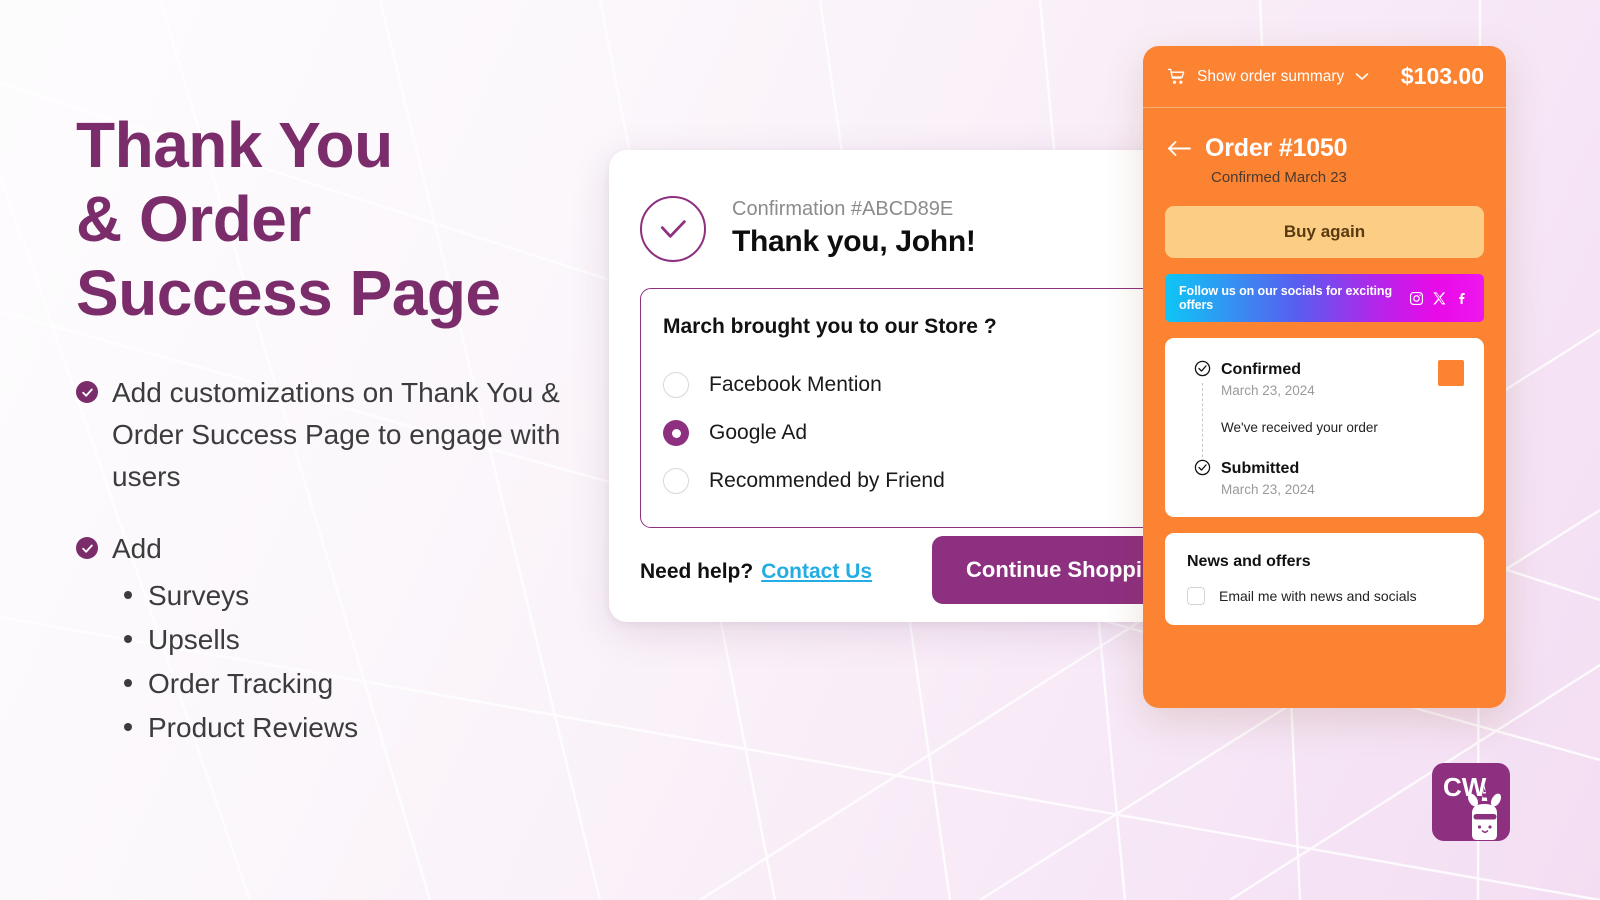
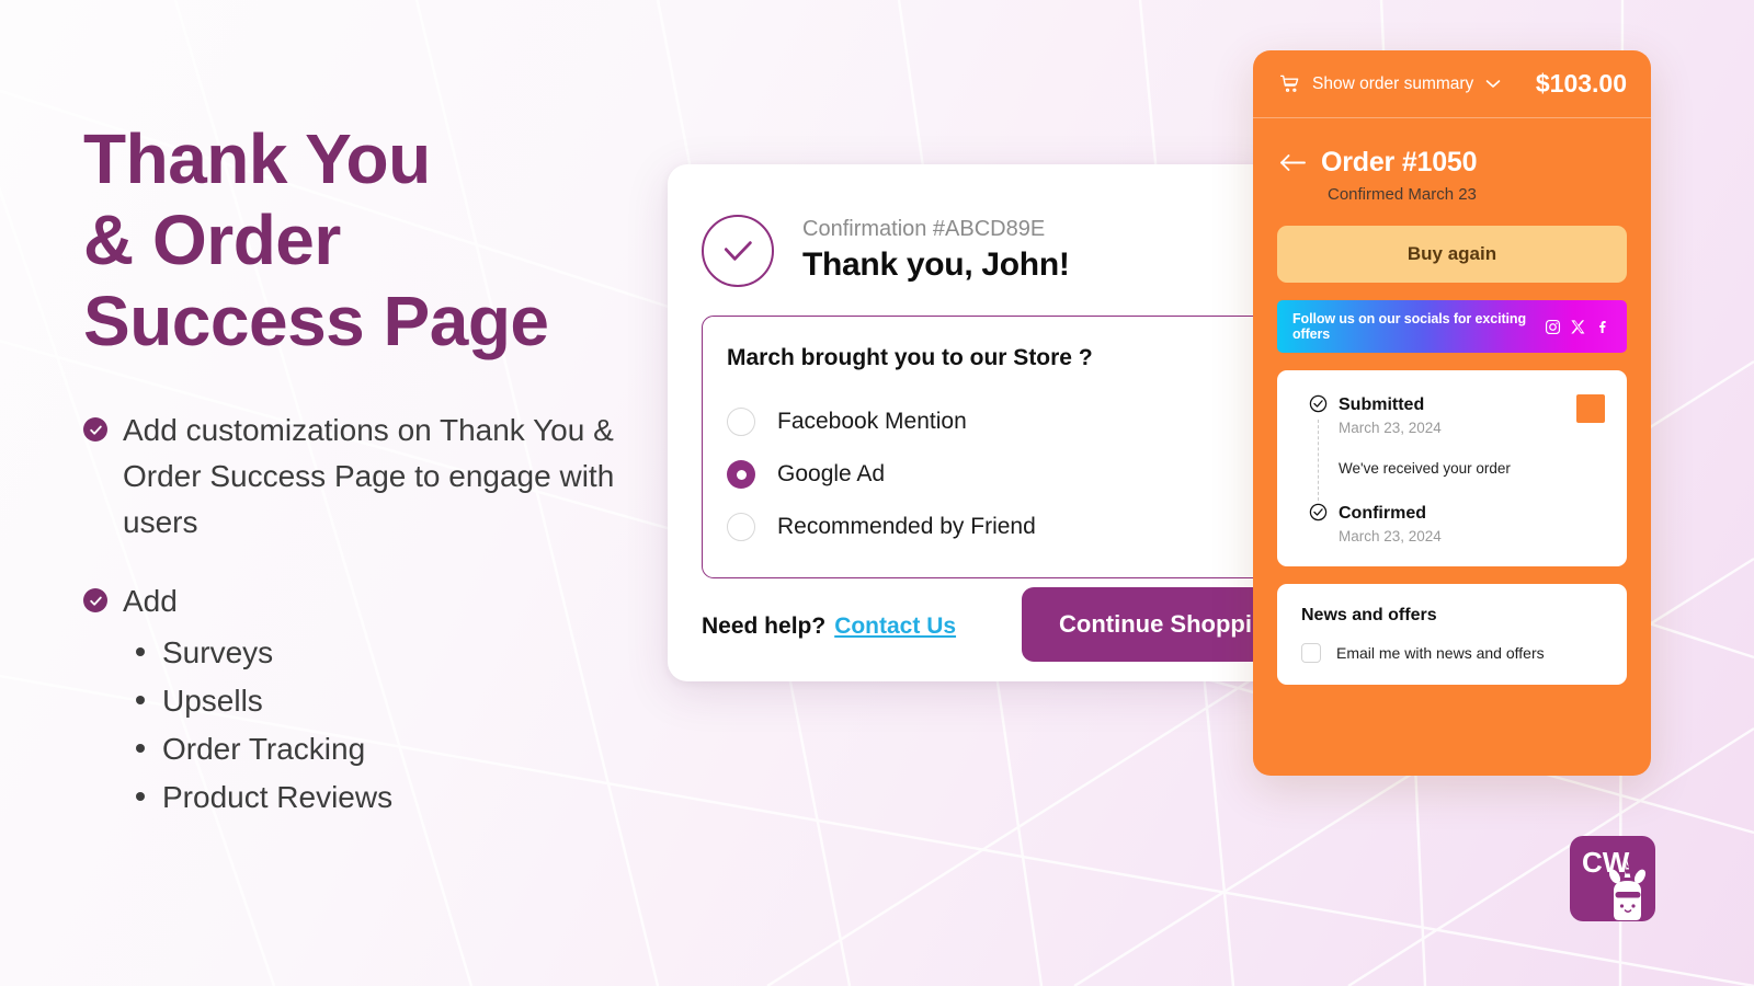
  Thank You
  & Order
  Success Page
  Add customizations on Thank You & Order Success Page to engage with users
  Add
  Surveys
  Upsells
  Order Tracking
  Product Reviews
  Confirmation #ABCD89E
  Thank you, John!
  March brought you to our Store ?
  Facebook Mention
  Google Ad
  Recommended by Friend
  Need help?
  Contact Us
  Continue Shoppi
  Show order summary
  $103.00
  Order #1050
  Confirmed March 23
  Buy again
  Follow us on our socials for exciting offers
- Confirmed
+ Submitted
  March 23, 2024
  We've received your order
- Submitted
+ Confirmed
  March 23, 2024
  News and offers
- Email me with news and socials
+ Email me with news and offers
  CW
